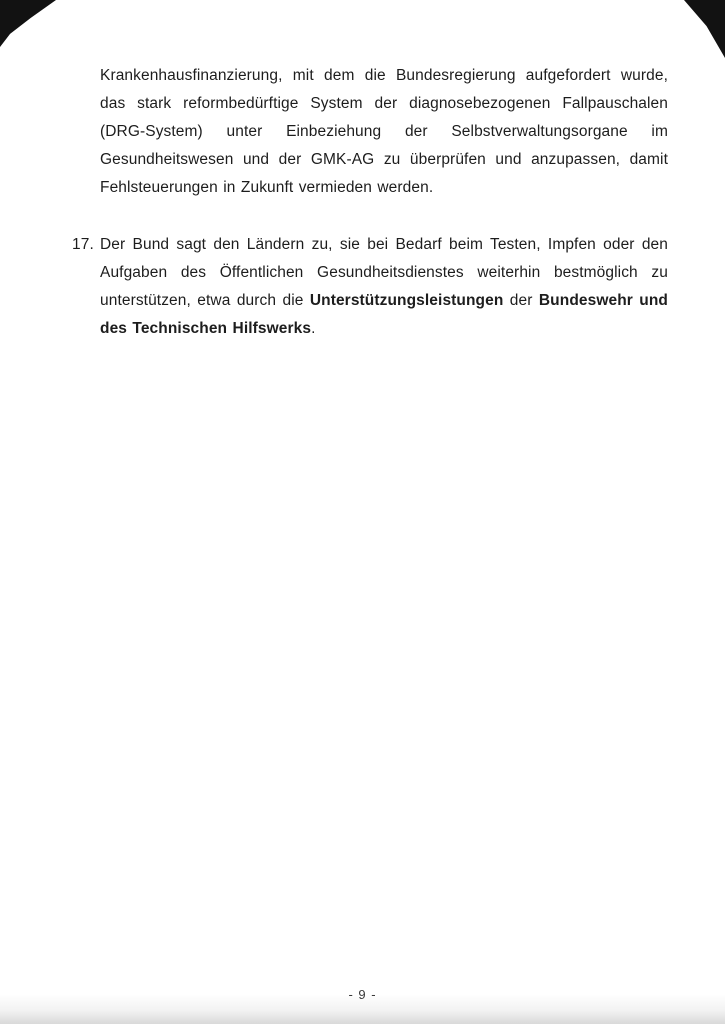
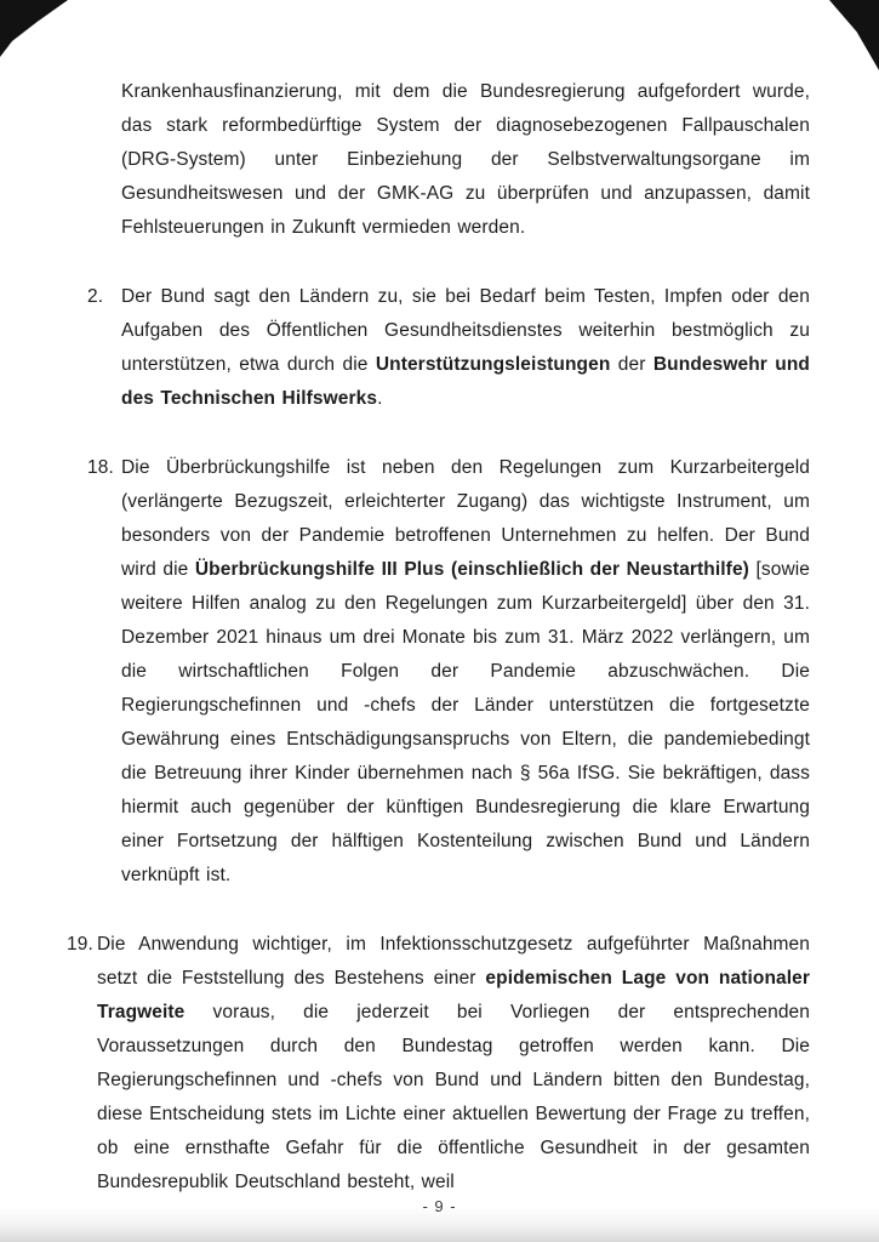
  Krankenhausfinanzierung, mit dem die Bundesregierung aufgefordert wurde, das stark reformbedürftige System der diagnosebezogenen Fallpauschalen (DRG-System) unter Einbeziehung der Selbstverwaltungsorgane im Gesundheitswesen und der GMK-AG zu überprüfen und anzupassen, damit Fehlsteuerungen in Zukunft vermieden werden.
- 17.
+ 2.
  Der Bund sagt den Ländern zu, sie bei Bedarf beim Testen, Impfen oder den Aufgaben des Öffentlichen Gesundheitsdienstes weiterhin bestmöglich zu unterstützen, etwa durch die Unterstützungsleistungen der Bundeswehr und des Technischen Hilfswerks.
+ 18.
+ Die Überbrückungshilfe ist neben den Regelungen zum Kurzarbeitergeld (verlängerte Bezugszeit, erleichterter Zugang) das wichtigste Instrument, um besonders von der Pandemie betroffenen Unternehmen zu helfen. Der Bund wird die Überbrückungshilfe III Plus (einschließlich der Neustarthilfe) [sowie weitere Hilfen analog zu den Regelungen zum Kurzarbeitergeld] über den 31. Dezember 2021 hinaus um drei Monate bis zum 31. März 2022 verlängern, um die wirtschaftlichen Folgen der Pandemie abzuschwächen. Die Regierungschefinnen und -chefs der Länder unterstützen die fortgesetzte Gewährung eines Entschädigungsanspruchs von Eltern, die pandemiebedingt die Betreuung ihrer Kinder übernehmen nach § 56a IfSG. Sie bekräftigen, dass hiermit auch gegenüber der künftigen Bundesregierung die klare Erwartung einer Fortsetzung der hälftigen Kostenteilung zwischen Bund und Ländern verknüpft ist.
+ 19.
+ Die Anwendung wichtiger, im Infektionsschutzgesetz aufgeführter Maßnahmen setzt die Feststellung des Bestehens einer epidemischen Lage von nationaler Tragweite voraus, die jederzeit bei Vorliegen der entsprechenden Voraussetzungen durch den Bundestag getroffen werden kann. Die Regierungschefinnen und -chefs von Bund und Ländern bitten den Bundestag, diese Entscheidung stets im Lichte einer aktuellen Bewertung der Frage zu treffen, ob eine ernsthafte Gefahr für die öffentliche Gesundheit in der gesamten Bundesrepublik Deutschland besteht, weil
